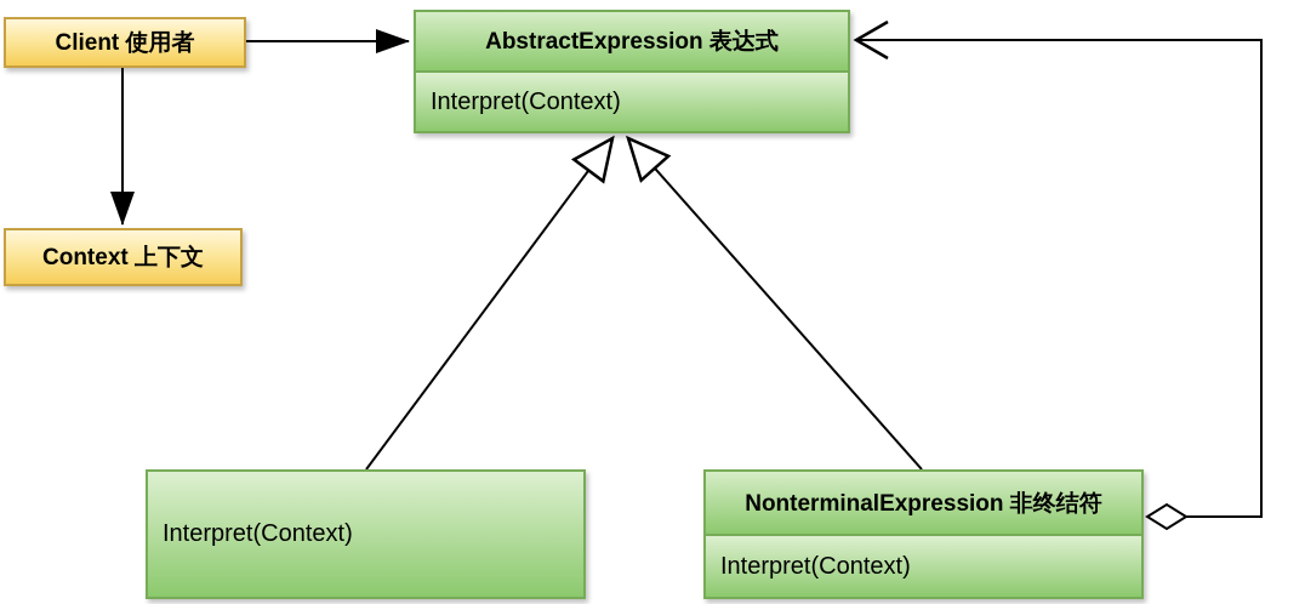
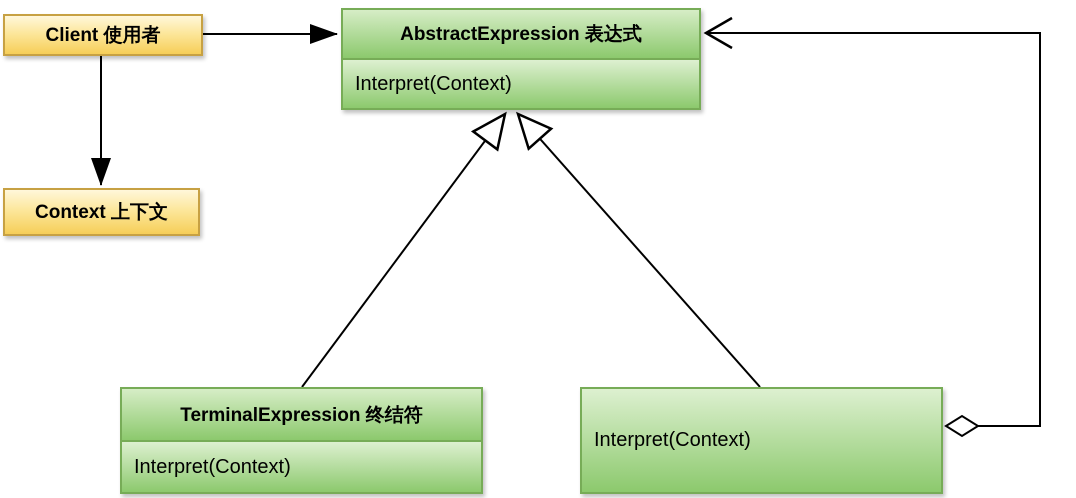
  Client 使用者
  Context 上下文
  AbstractExpression 表达式
  Interpret(Context)
+ TerminalExpression 终结符
  Interpret(Context)
- NonterminalExpression 非终结符
  Interpret(Context)
